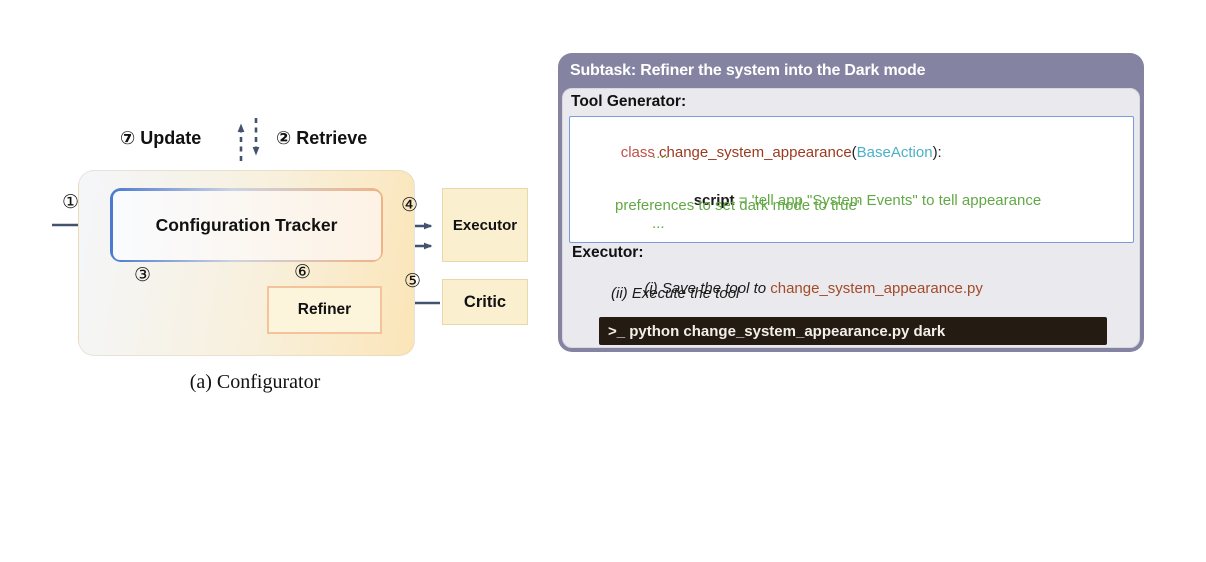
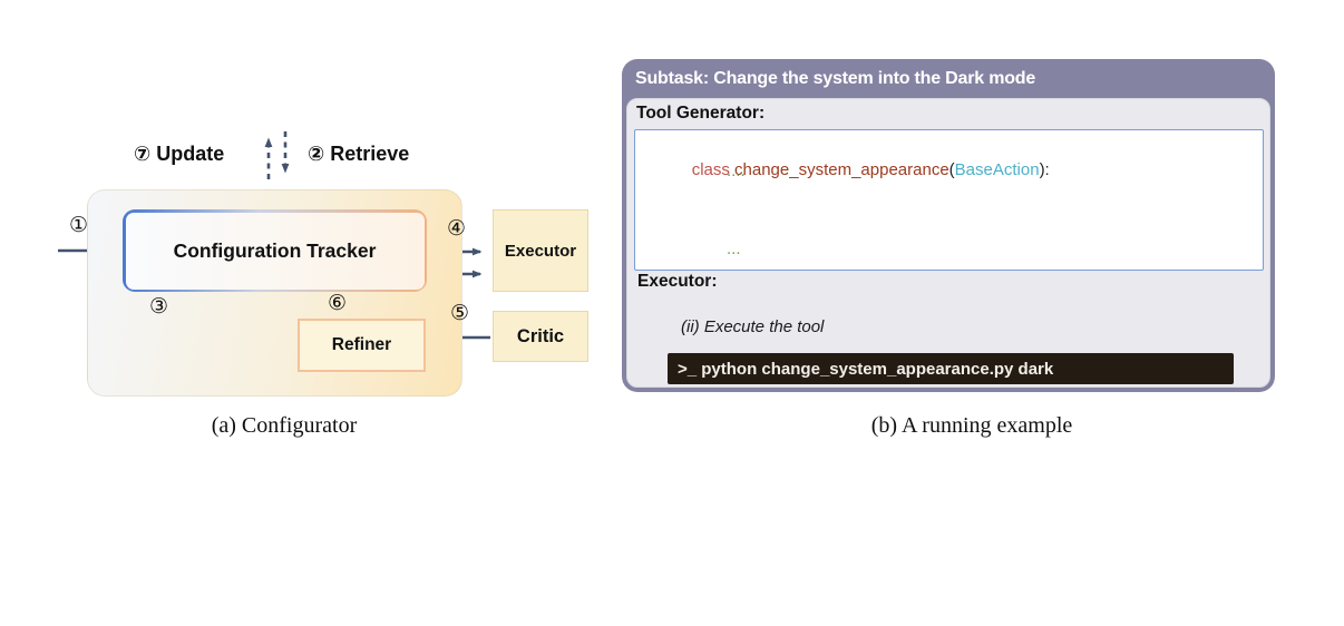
  ⑦ Update
  ② Retrieve
  Configuration Tracker
  Refiner
  Executor
  Critic
  ①
  ③
  ④
  ⑤
  ⑥
- Subtask: Refiner the system into the Dark mode
+ Subtask: Change the system into the Dark mode
  Tool Generator:
  class change_system_appearance(BaseAction):
  ....
- script = 'tell app "System Events" to tell appearance
- preferences to set dark mode to true'
  ...
  Executor:
- (i) Save the tool to change_system_appearance.py
  (ii) Execute the tool
  >_ python change_system_appearance.py dark
  (a) Configurator
+ (b) A running example
